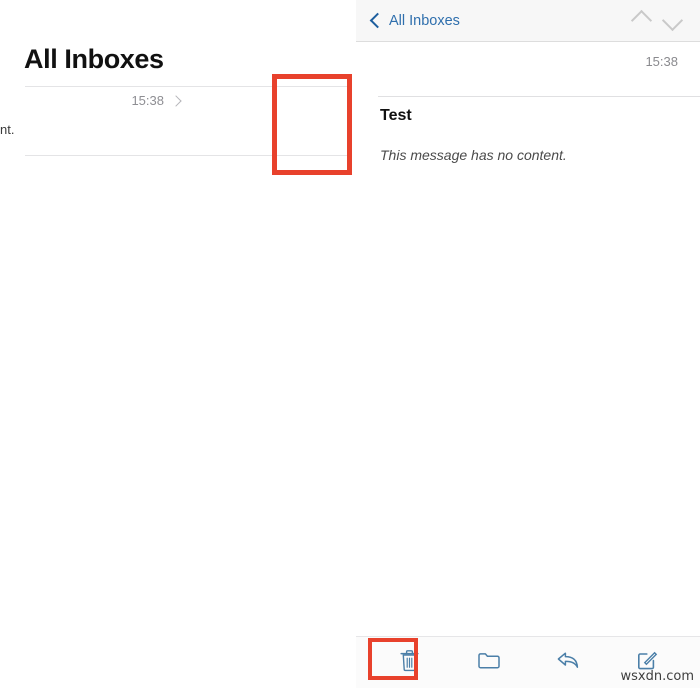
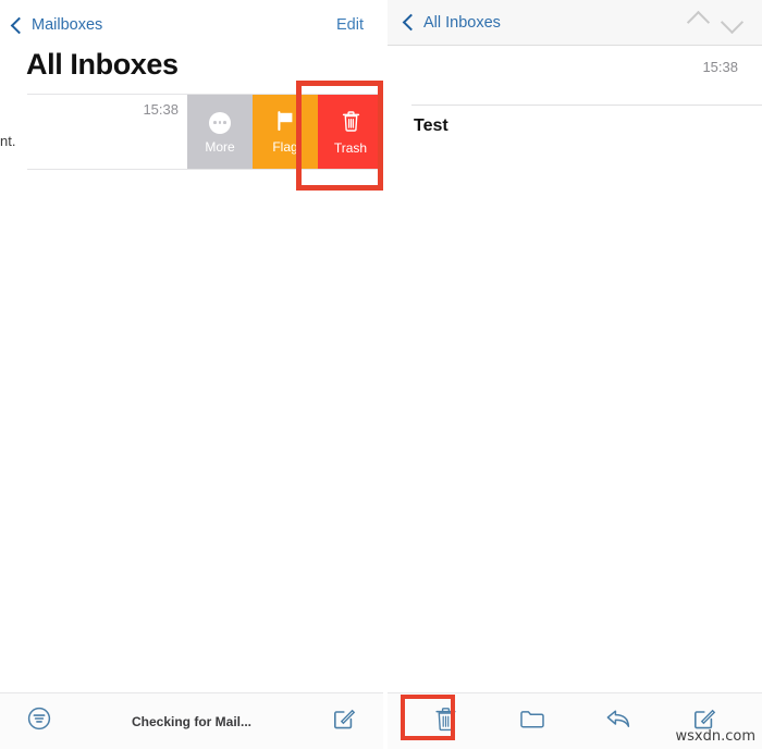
+ Mailboxes
+ Edit
  All Inboxes
  nt.
  15:38
+ More
+ Flag
+ Trash
+ Checking for Mail...
  All Inboxes
  15:38
  Test
- This message has no content.
  wsxdn.com
